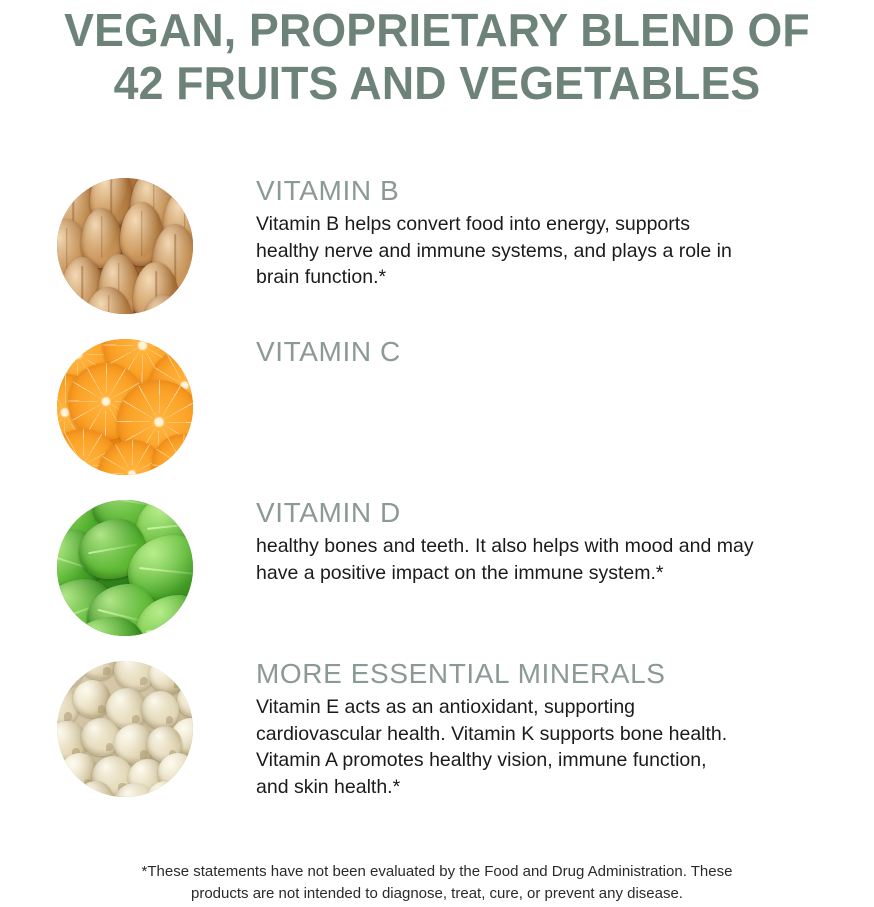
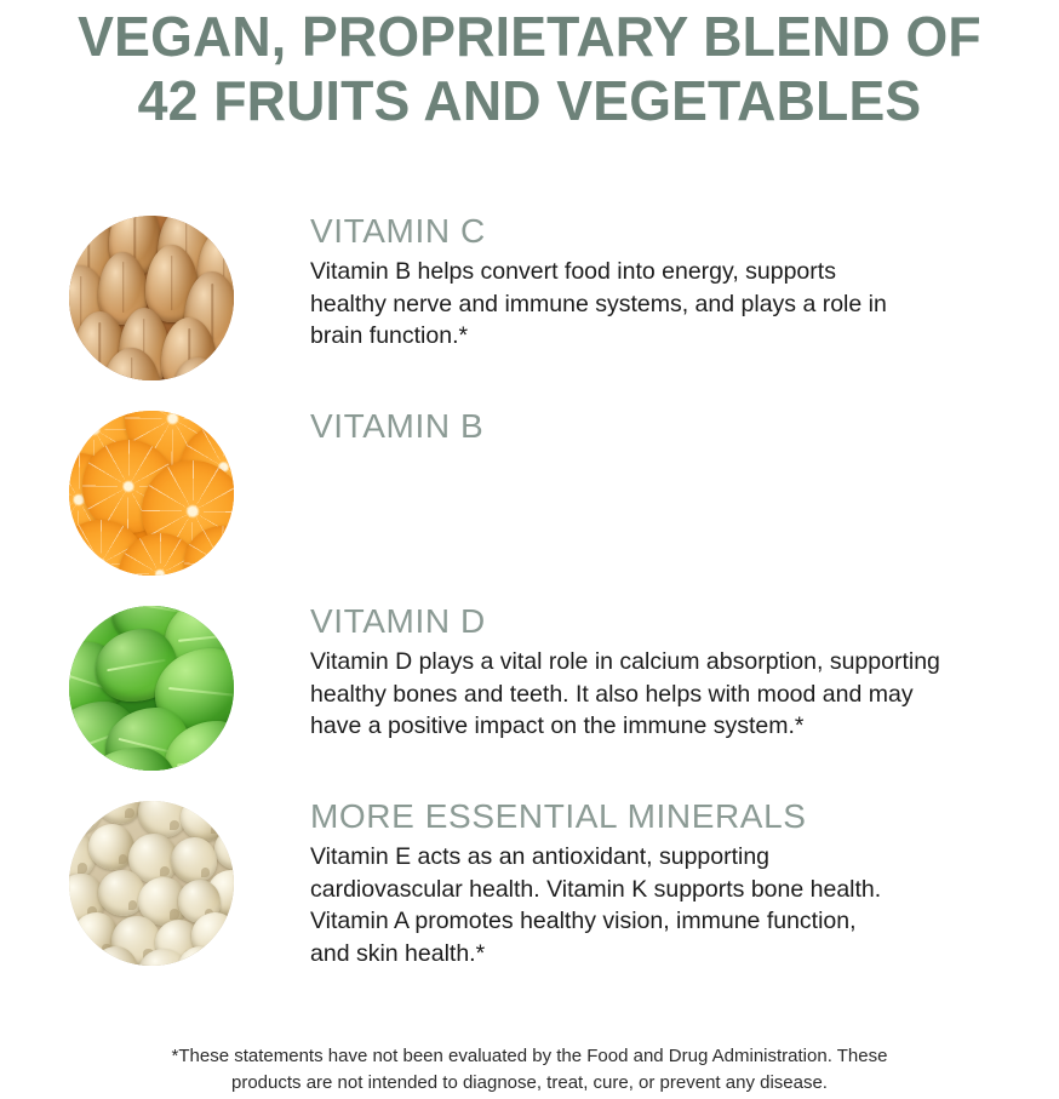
  VEGAN, PROPRIETARY BLEND OF
  42 FRUITS AND VEGETABLES
- VITAMIN B
+ VITAMIN C
  Vitamin B helps convert food into energy, supports
  healthy nerve and immune systems, and plays a role in
  brain function.*
- VITAMIN C
+ VITAMIN B
  VITAMIN D
+ Vitamin D plays a vital role in calcium absorption, supporting
  healthy bones and teeth. It also helps with mood and may
  have a positive impact on the immune system.*
  MORE ESSENTIAL MINERALS
  Vitamin E acts as an antioxidant, supporting
  cardiovascular health. Vitamin K supports bone health.
  Vitamin A promotes healthy vision, immune function,
  and skin health.*
  *These statements have not been evaluated by the Food and Drug Administration. These
  products are not intended to diagnose, treat, cure, or prevent any disease.
